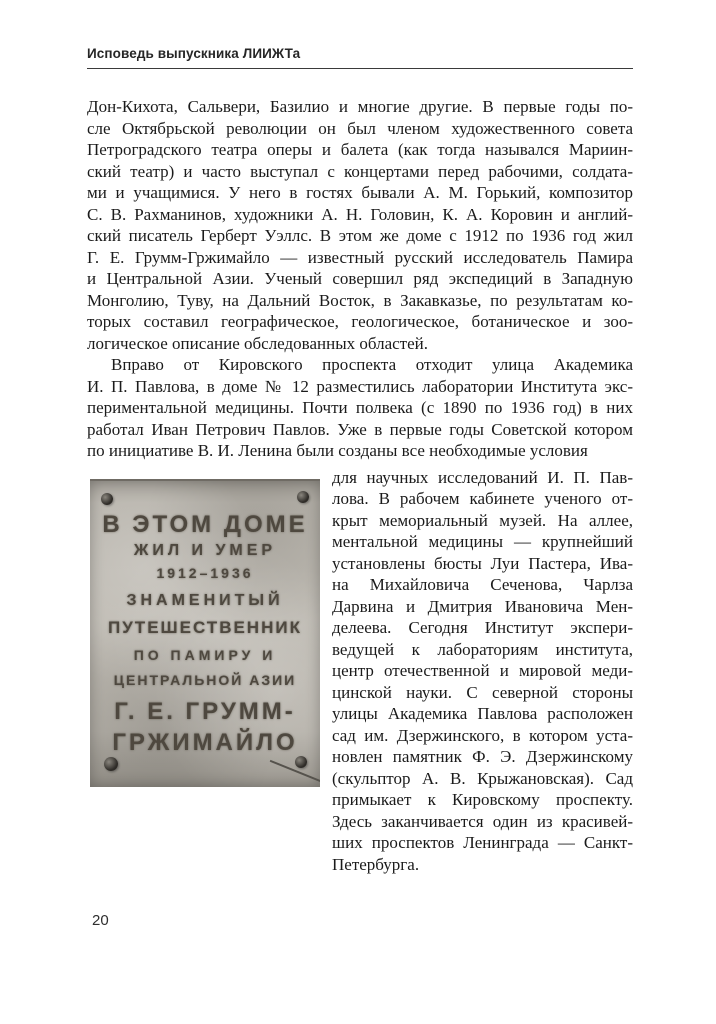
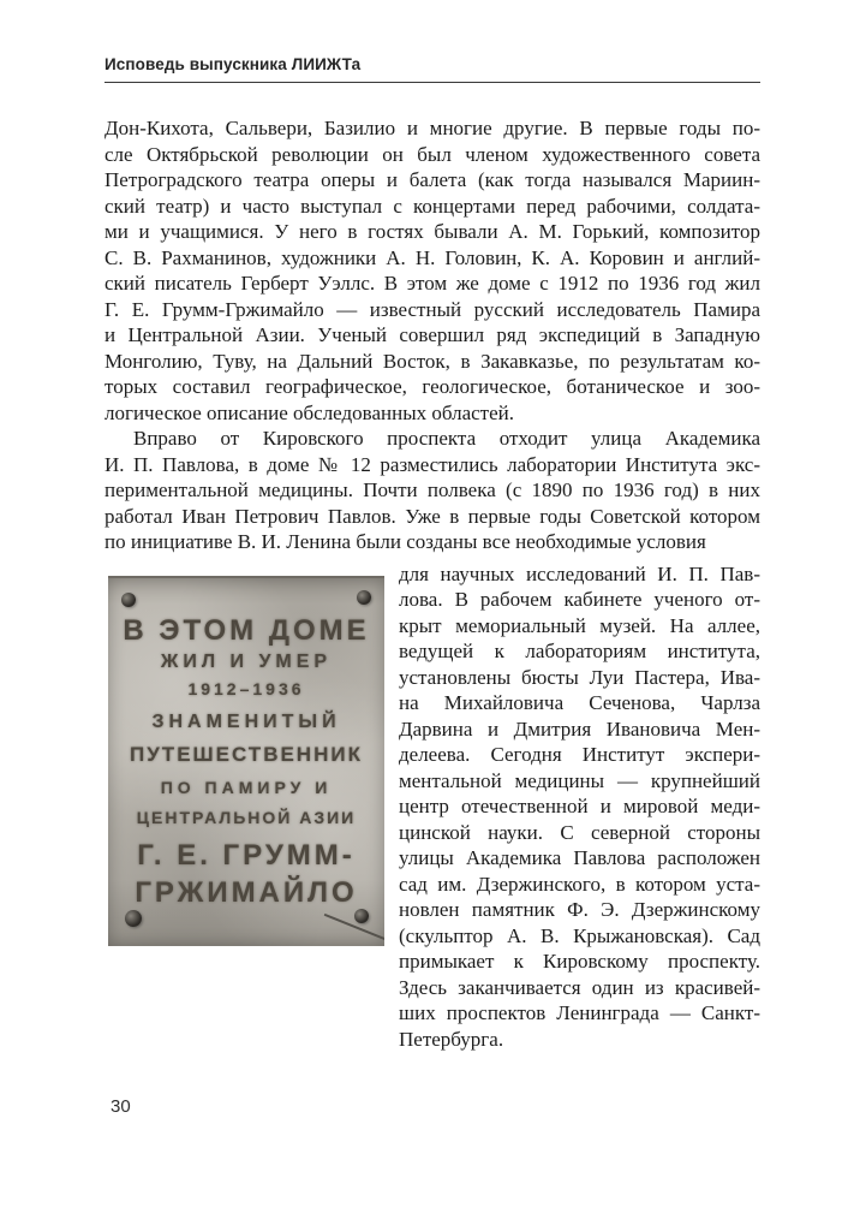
  Исповедь выпускника ЛИИЖТа
  Дон-Кихота, Сальвери, Базилио и многие другие. В первые годы по-
  сле Октябрьской революции он был членом художественного совета
  Петроградского театра оперы и балета (как тогда назывался Мариин-
  ский театр) и часто выступал с концертами перед рабочими, солдата-
  ми и учащимися. У него в гостях бывали А. М. Горький, композитор
  С. В. Рахманинов, художники А. Н. Головин, К. А. Коровин и англий-
  ский писатель Герберт Уэллс. В этом же доме с 1912 по 1936 год жил
  Г. Е. Грумм-Гржимайло — известный русский исследователь Памира
  и Центральной Азии. Ученый совершил ряд экспедиций в Западную
  Монголию, Туву, на Дальний Восток, в Закавказье, по результатам ко-
  торых составил географическое, геологическое, ботаническое и зоо-
  логическое описание обследованных областей.
  Вправо от Кировского проспекта отходит улица Академика
  И. П. Павлова, в доме № 12 разместились лаборатории Института экс-
  периментальной медицины. Почти полвека (с 1890 по 1936 год) в них
  работал Иван Петрович Павлов. Уже в первые годы Советской котором
  по инициативе В. И. Ленина были созданы все необходимые условия
  В ЭТОМ ДОМЕ
  ЖИЛ И УМЕР
  1912–1936
  ЗНАМЕНИТЫЙ
  ПУТЕШЕСТВЕННИК
  ПО ПАМИРУ И
  ЦЕНТРАЛЬНОЙ АЗИИ
  Г. Е. ГРУММ-
  ГРЖИМАЙЛО
  для научных исследований И. П. Пав-
  лова. В рабочем кабинете ученого от-
  крыт мемориальный музей. На аллее,
- ментальной медицины — крупнейший
+ ведущей к лабораториям института,
  установлены бюсты Луи Пастера, Ива-
  на Михайловича Сеченова, Чарлза
  Дарвина и Дмитрия Ивановича Мен-
  делеева. Сегодня Институт экспери-
- ведущей к лабораториям института,
+ ментальной медицины — крупнейший
  центр отечественной и мировой меди-
  цинской науки. С северной стороны
  улицы Академика Павлова расположен
  сад им. Дзержинского, в котором уста-
  новлен памятник Ф. Э. Дзержинскому
  (скульптор А. В. Крыжановская). Сад
  примыкает к Кировскому проспекту.
  Здесь заканчивается один из красивей-
  ших проспектов Ленинграда — Санкт-
  Петербурга.
- 20
+ 30
